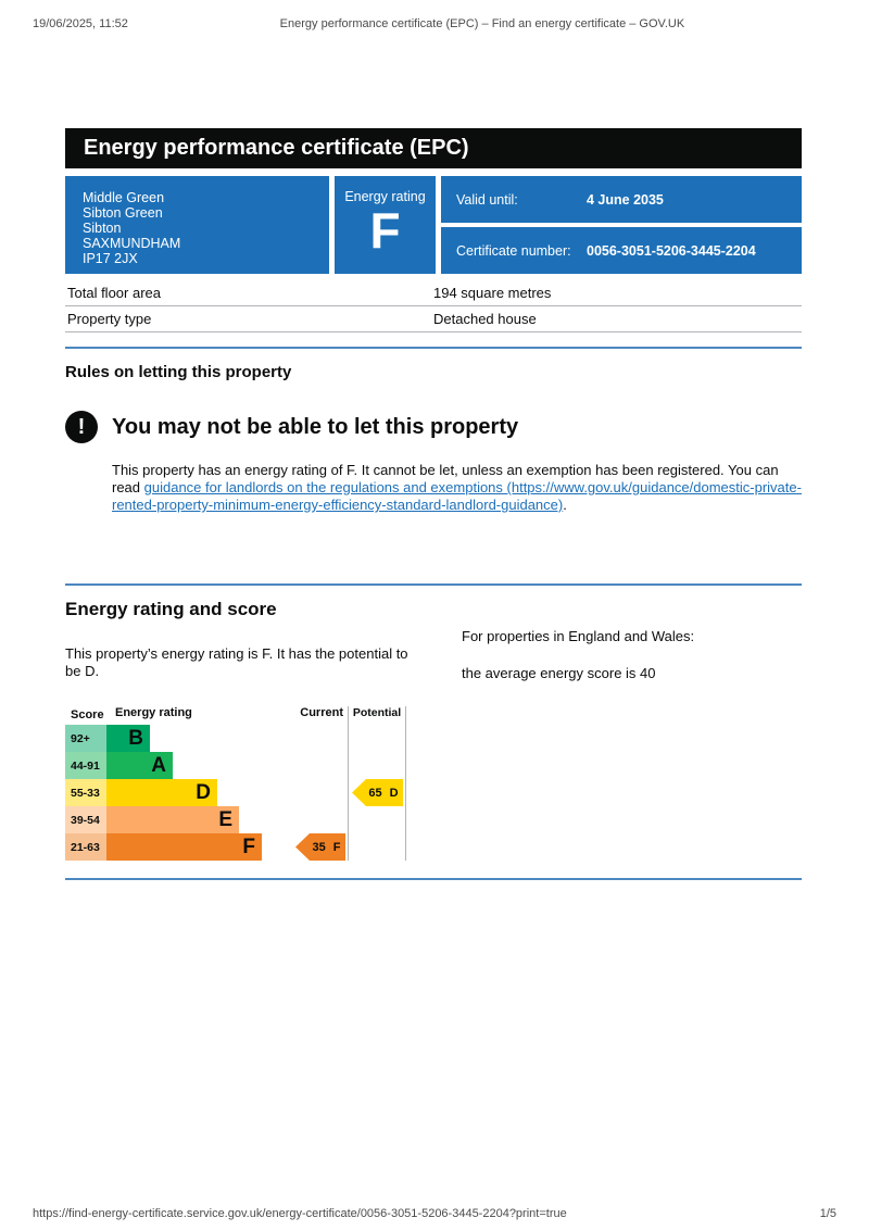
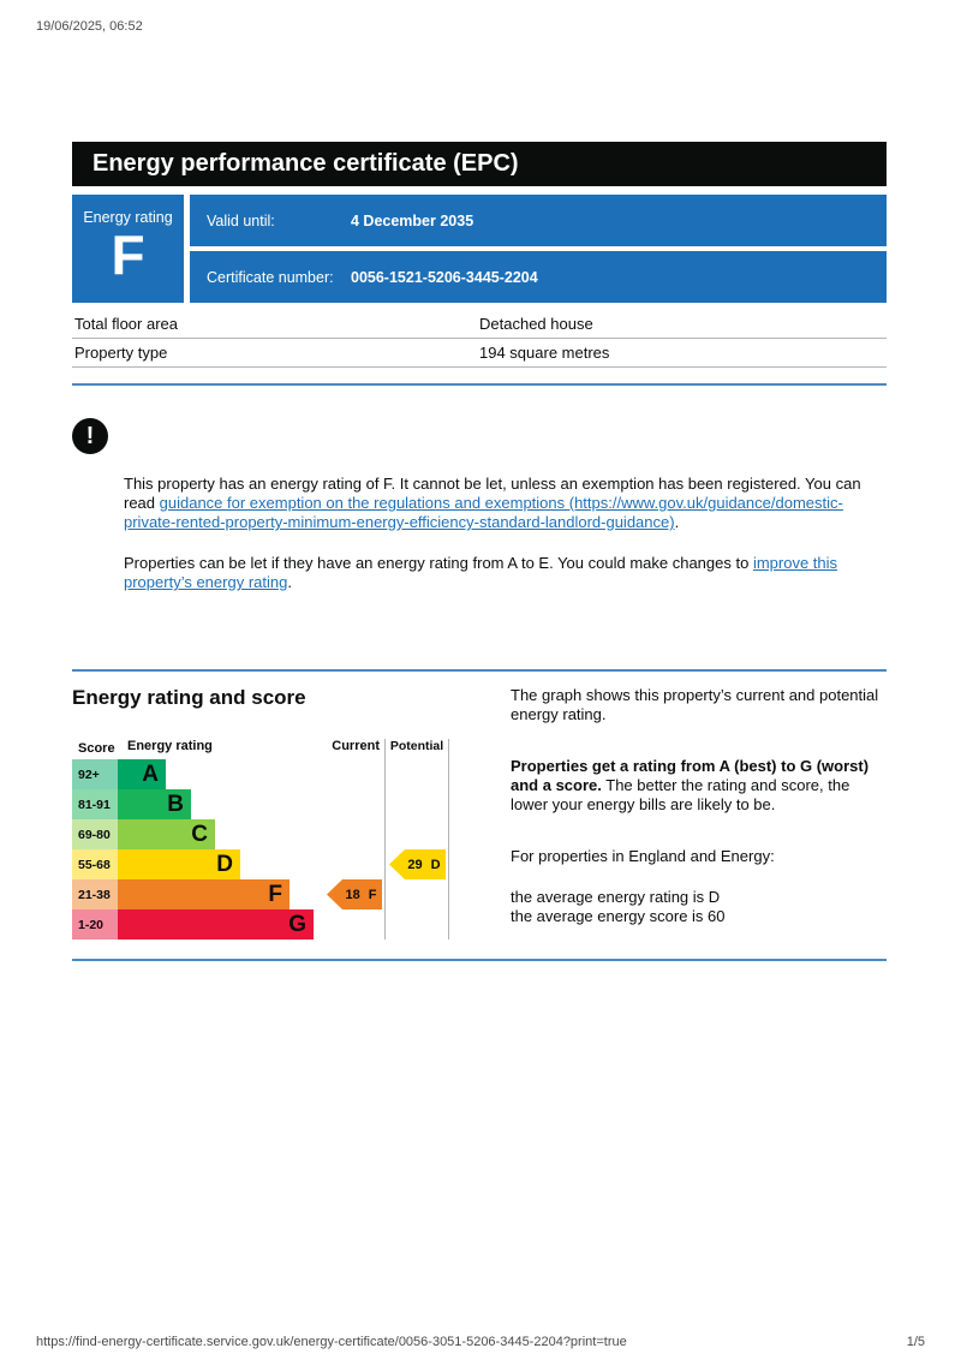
- 19/06/2025, 11:52
+ 19/06/2025, 06:52
- Energy performance certificate (EPC) – Find an energy certificate – GOV.UK
  Energy performance certificate (EPC)
- Middle Green
- Sibton Green
- Sibton
- SAXMUNDHAM
- IP17 2JX
  Energy rating
  F
  Valid until:
- 4 June 2035
+ 4 December 2035
  Certificate number:
- 0056-3051-5206-3445-2204
+ 0056-1521-5206-3445-2204
  Total floor area
- 194 square metres
+ Detached house
  Property type
- Detached house
+ 194 square metres
- Rules on letting this property
  !
- You may not be able to let this property
- This property has an energy rating of F. It cannot be let, unless an exemption has been registered. You can read guidance for landlords on the regulations and exemptions (https://www.gov.uk/guidance/domestic-private-rented-property-minimum-energy-efficiency-standard-landlord-guidance).
+ This property has an energy rating of F. It cannot be let, unless an exemption has been registered. You can read guidance for exemption on the regulations and exemptions (https://www.gov.uk/guidance/domestic-private-rented-property-minimum-energy-efficiency-standard-landlord-guidance).
+ Properties can be let if they have an energy rating from A to E. You could make changes to improve this property’s energy rating.
  Energy rating and score
- This property’s energy rating is F. It has the potential to be D.
  Score
  Energy rating
  Current
  Potential
  92+
- B
+ A
- 44-91
+ 81-91
- A
+ B
+ 69-80
+ C
- 55-33
+ 55-68
  D
- 65
+ 29
  D
- 39-54
- E
- 21-63
+ 21-38
  F
- 35
+ 18
  F
+ 1-20
+ G
+ The graph shows this property’s current and potential energy rating.
+ Properties get a rating from A (best) to G (worst) and a score. The better the rating and score, the lower your energy bills are likely to be.
- For properties in England and Wales:
+ For properties in England and Energy:
+ the average energy rating is D
- the average energy score is 40
+ the average energy score is 60
  https://find-energy-certificate.service.gov.uk/energy-certificate/0056-3051-5206-3445-2204?print=true
  1/5
